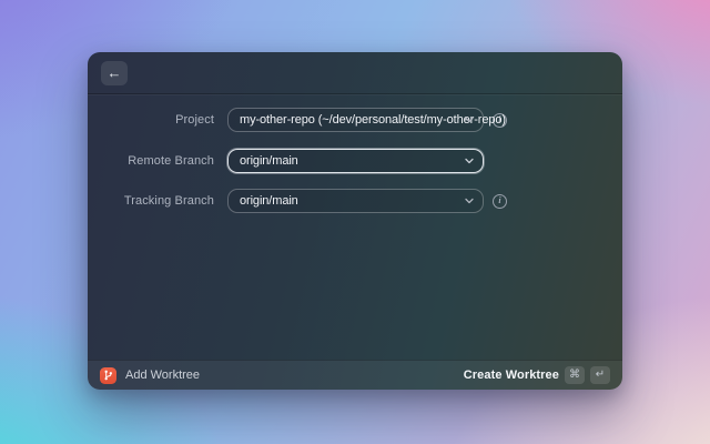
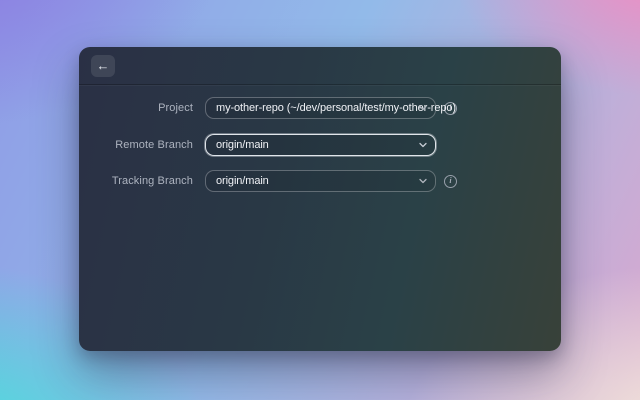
  ←
  Project
  my-other-repo (~/dev/personal/test/my-othr-repo)
  i
  Remote Branch
  origin/main
  Tracking Branch
  origin/main
  i
- Add Worktree
- Create Worktree
- ⌘
- ↵
